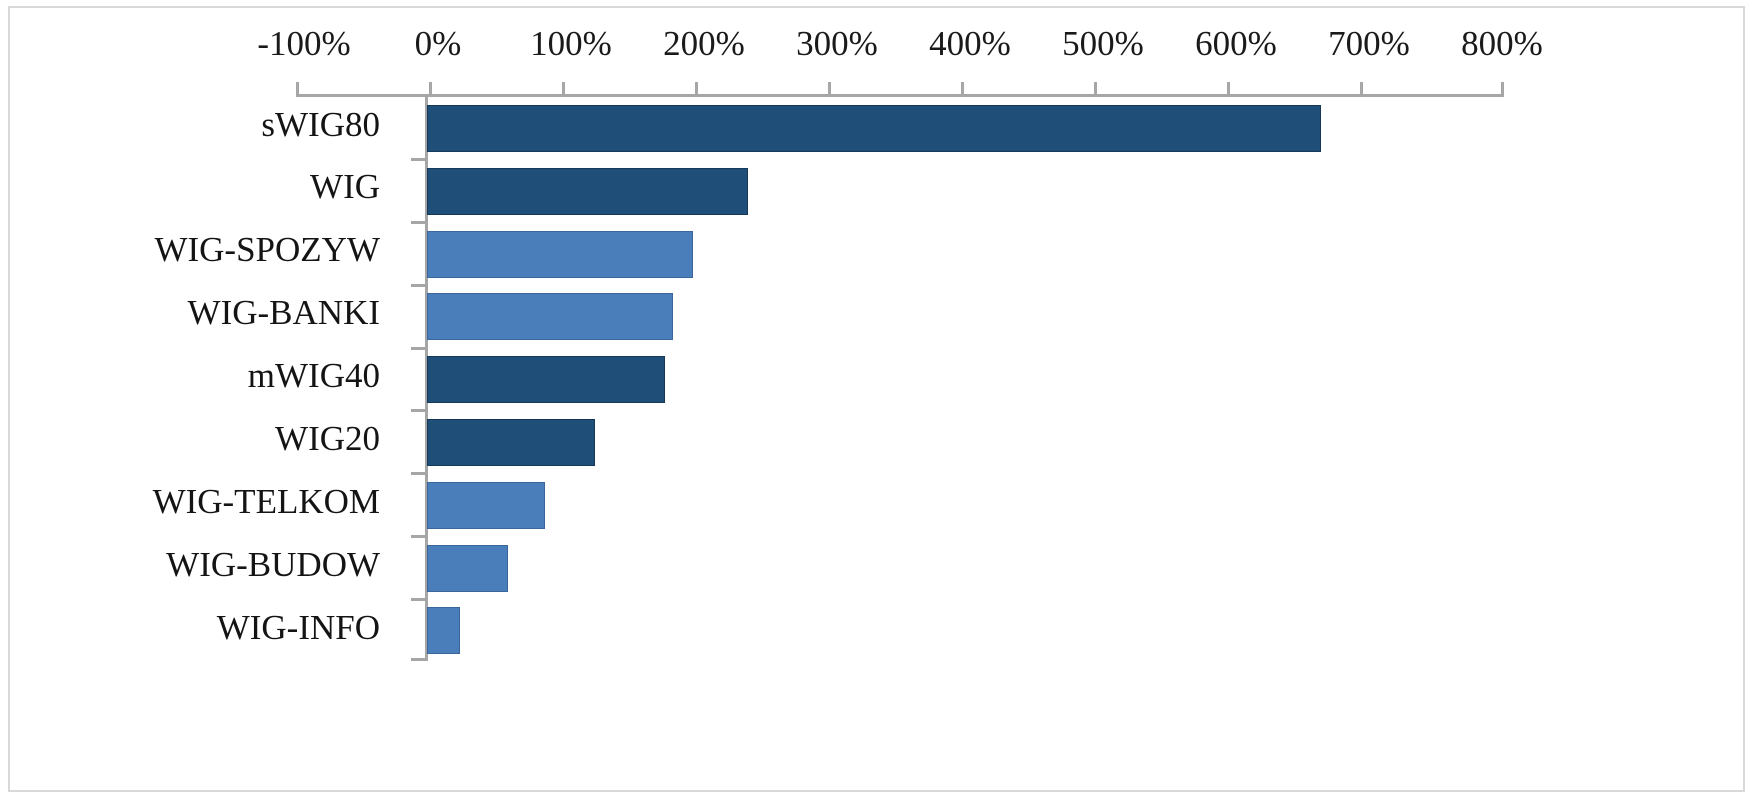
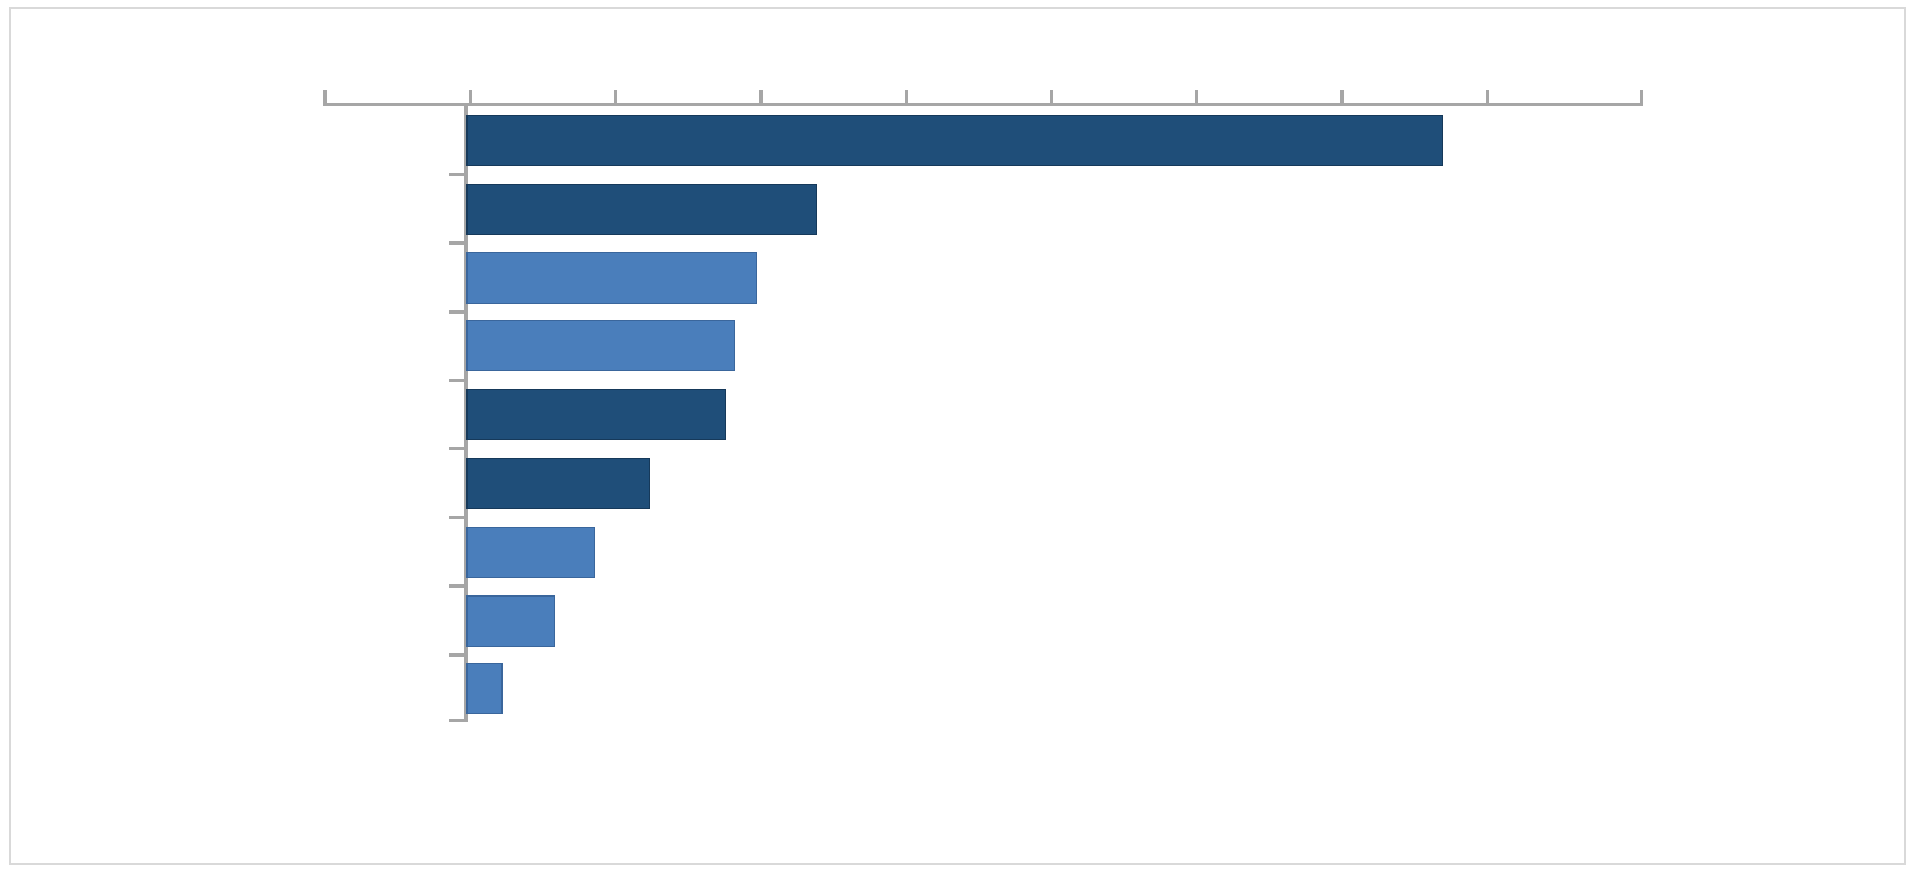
- -100%
- 0%
- 100%
- 200%
- 300%
- 400%
- 500%
- 600%
- 700%
- 800%
- sWIG80
- WIG
- WIG-SPOZYW
- WIG-BANKI
- mWIG40
- WIG20
- WIG-TELKOM
- WIG-BUDOW
- WIG-INFO
